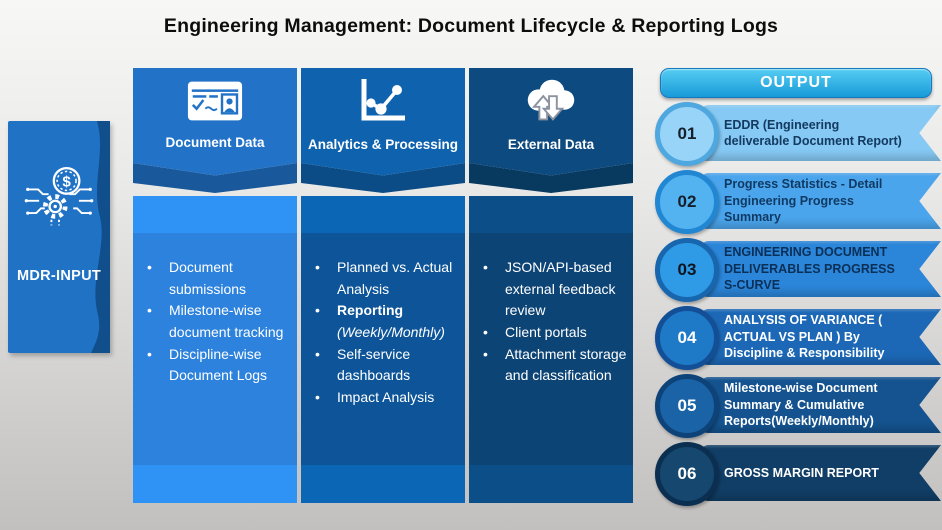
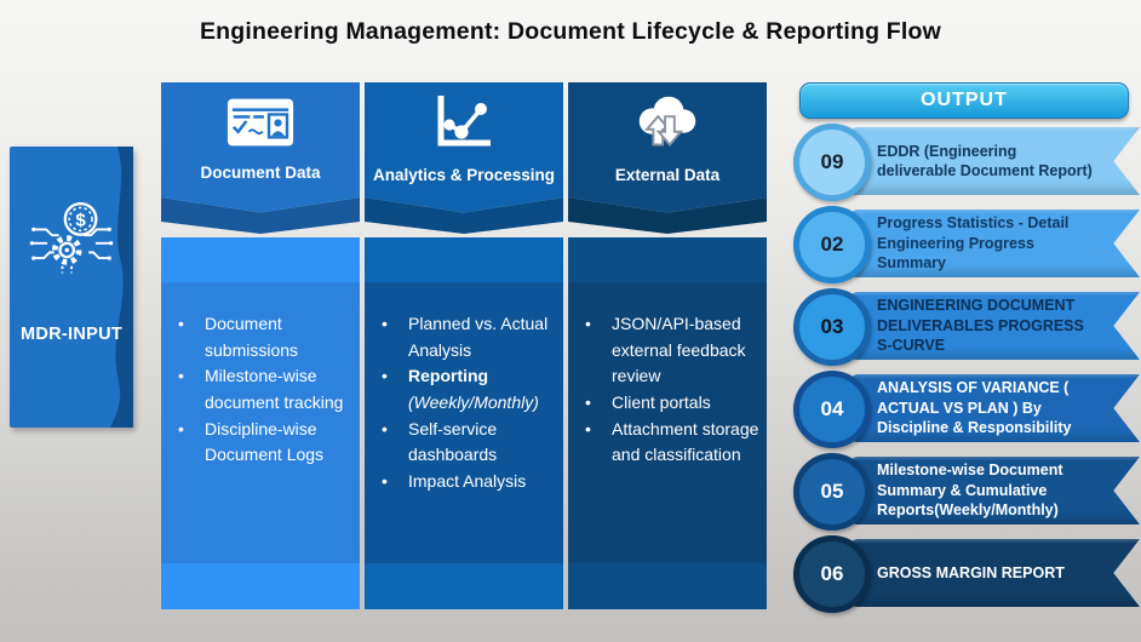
- Engineering Management: Document Lifecycle & Reporting Logs
+ Engineering Management: Document Lifecycle & Reporting Flow
  $
  MDR-INPUT
  Document Data
  Document submissions
  Milestone-wise document tracking
  Discipline-wise Document Logs
  Analytics & Processing
  Planned vs. Actual Analysis
  Reporting (Weekly/Monthly)
  Self-service dashboards
  Impact Analysis
  External Data
  JSON/API-based external feedback review
  Client portals
  Attachment storage and classification
  OUTPUT
  EDDR (Engineering deliverable Document Report)
- 01
+ 09
  Progress Statistics - Detail Engineering Progress Summary
  02
  ENGINEERING DOCUMENT DELIVERABLES PROGRESS S-CURVE
  03
  ANALYSIS OF VARIANCE ( ACTUAL VS PLAN ) By Discipline & Responsibility
  04
  Milestone-wise Document Summary & Cumulative Reports(Weekly/Monthly)
  05
  GROSS MARGIN REPORT
  06
